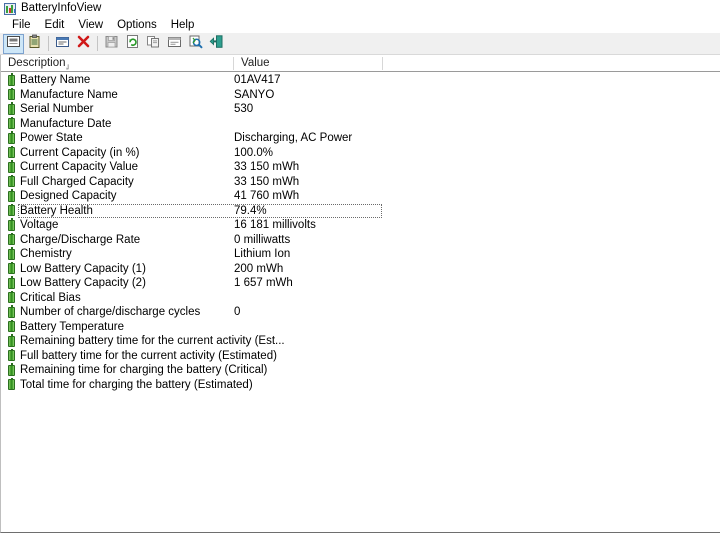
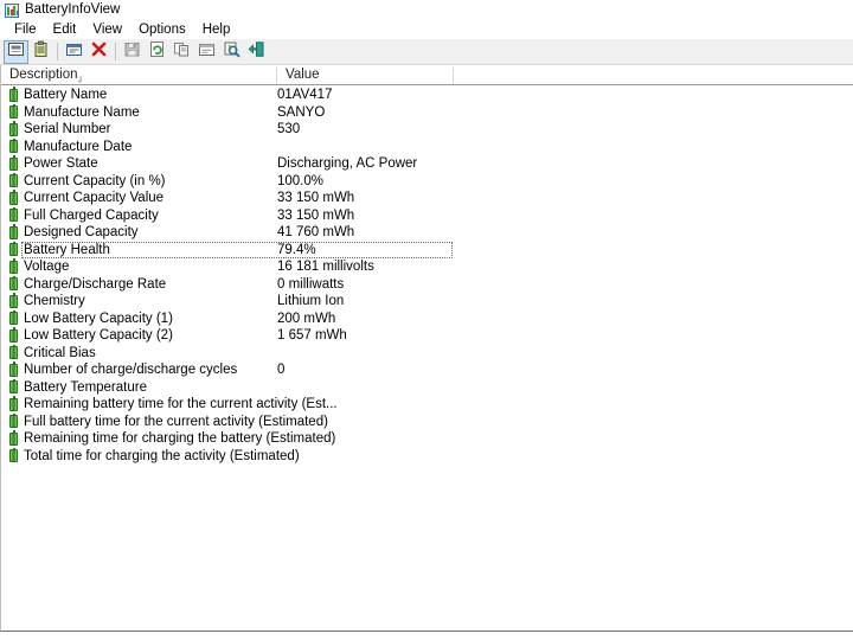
  BatteryInfoView
  File
  Edit
  View
  Options
  Help
  Description
  Value
  Battery Name
  01AV417
  Manufacture Name
  SANYO
  Serial Number
  530
  Manufacture Date
  Power State
  Discharging, AC Power
  Current Capacity (in %)
  100.0%
  Current Capacity Value
  33 150 mWh
  Full Charged Capacity
  33 150 mWh
  Designed Capacity
  41 760 mWh
  Battery Health
  79.4%
  Voltage
  16 181 millivolts
  Charge/Discharge Rate
  0 milliwatts
  Chemistry
  Lithium Ion
  Low Battery Capacity (1)
  200 mWh
  Low Battery Capacity (2)
  1 657 mWh
  Critical Bias
  Number of charge/discharge cycles
  0
  Battery Temperature
  Remaining battery time for the current activity (Est...
  Full battery time for the current activity (Estimated)
- Remaining time for charging the battery (Critical)
+ Remaining time for charging the battery (Estimated)
- Total time for charging the battery (Estimated)
+ Total time for charging the activity (Estimated)
